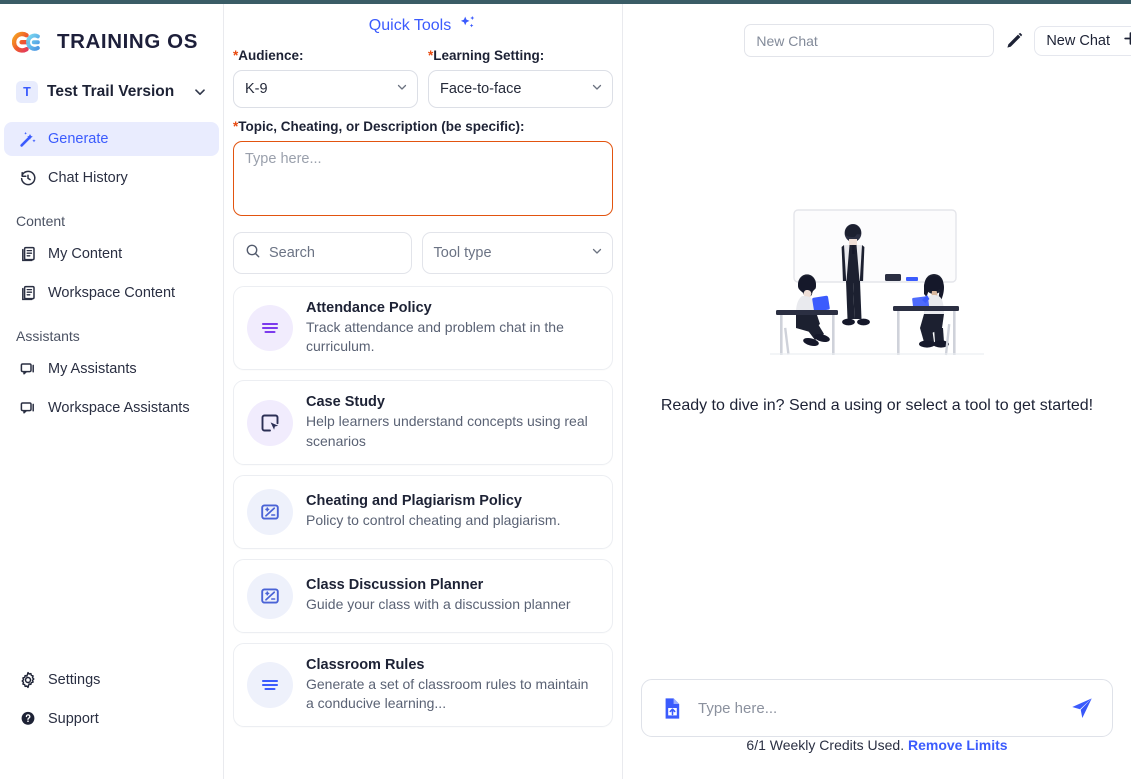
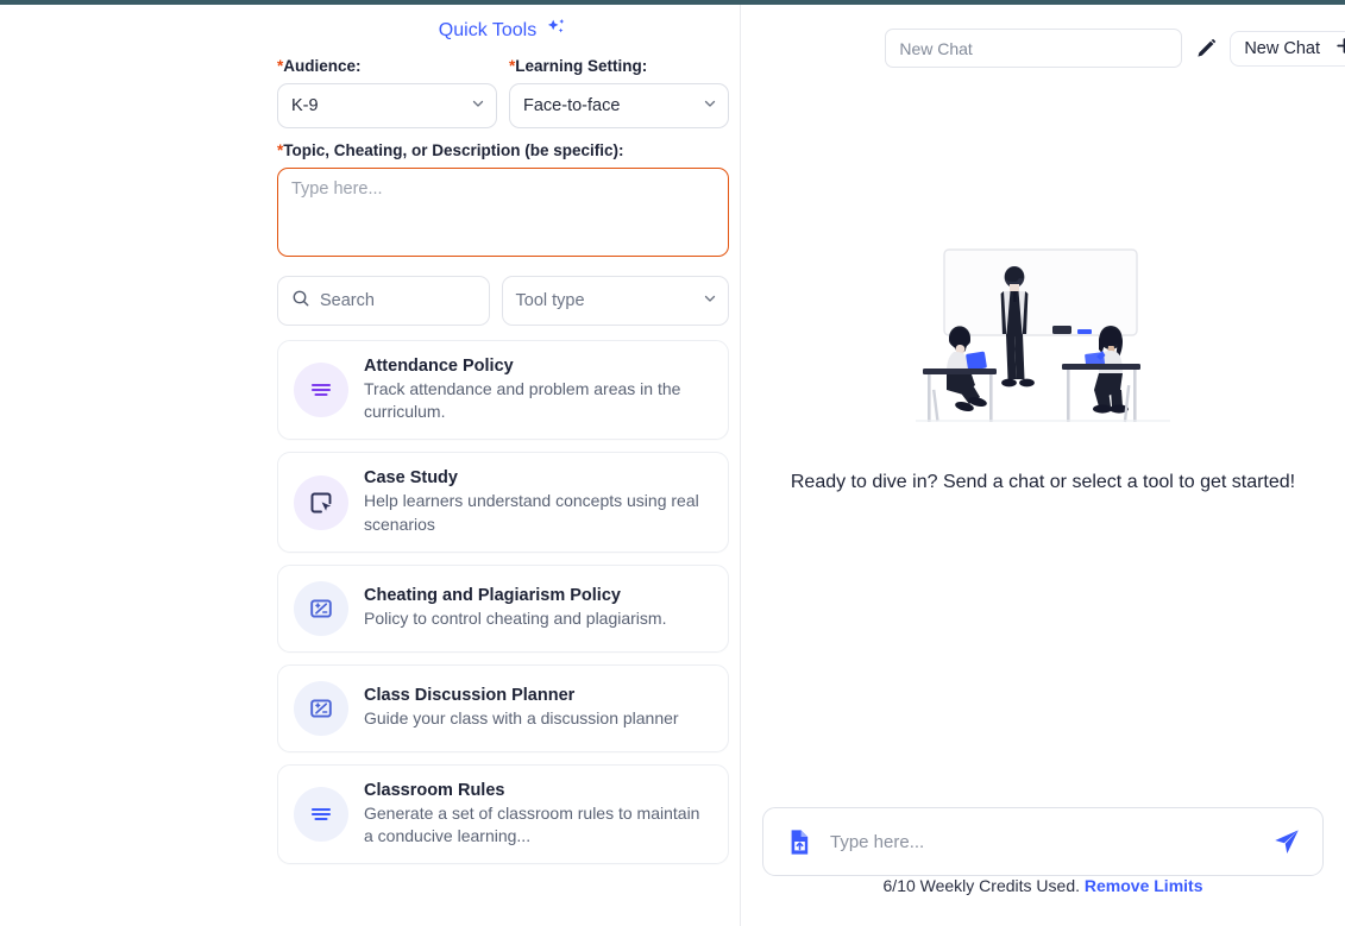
- TRAINING OS
- T
- Test Trail Version
- Generate
- Chat History
- Content
- My Content
- Workspace Content
- Assistants
- My Assistants
- Workspace Assistants
- Settings
- Support
  Quick Tools
  *Audience:
  K-9
  *Learning Setting:
  Face-to-face
  *Topic, Cheating, or Description (be specific):
  Type here...
  Search
  Tool type
  Attendance Policy
- Track attendance and problem chat in the curriculum.
+ Track attendance and problem areas in the curriculum.
  Case Study
  Help learners understand concepts using real scenarios
  Cheating and Plagiarism Policy
  Policy to control cheating and plagiarism.
  Class Discussion Planner
  Guide your class with a discussion planner
  Classroom Rules
  Generate a set of classroom rules to maintain a conducive learning...
  New Chat
  New Chat
- Ready to dive in? Send a using or select a tool to get started!
+ Ready to dive in? Send a chat or select a tool to get started!
  Type here...
- 6/1 Weekly Credits Used. Remove Limits
+ 6/10 Weekly Credits Used. Remove Limits
